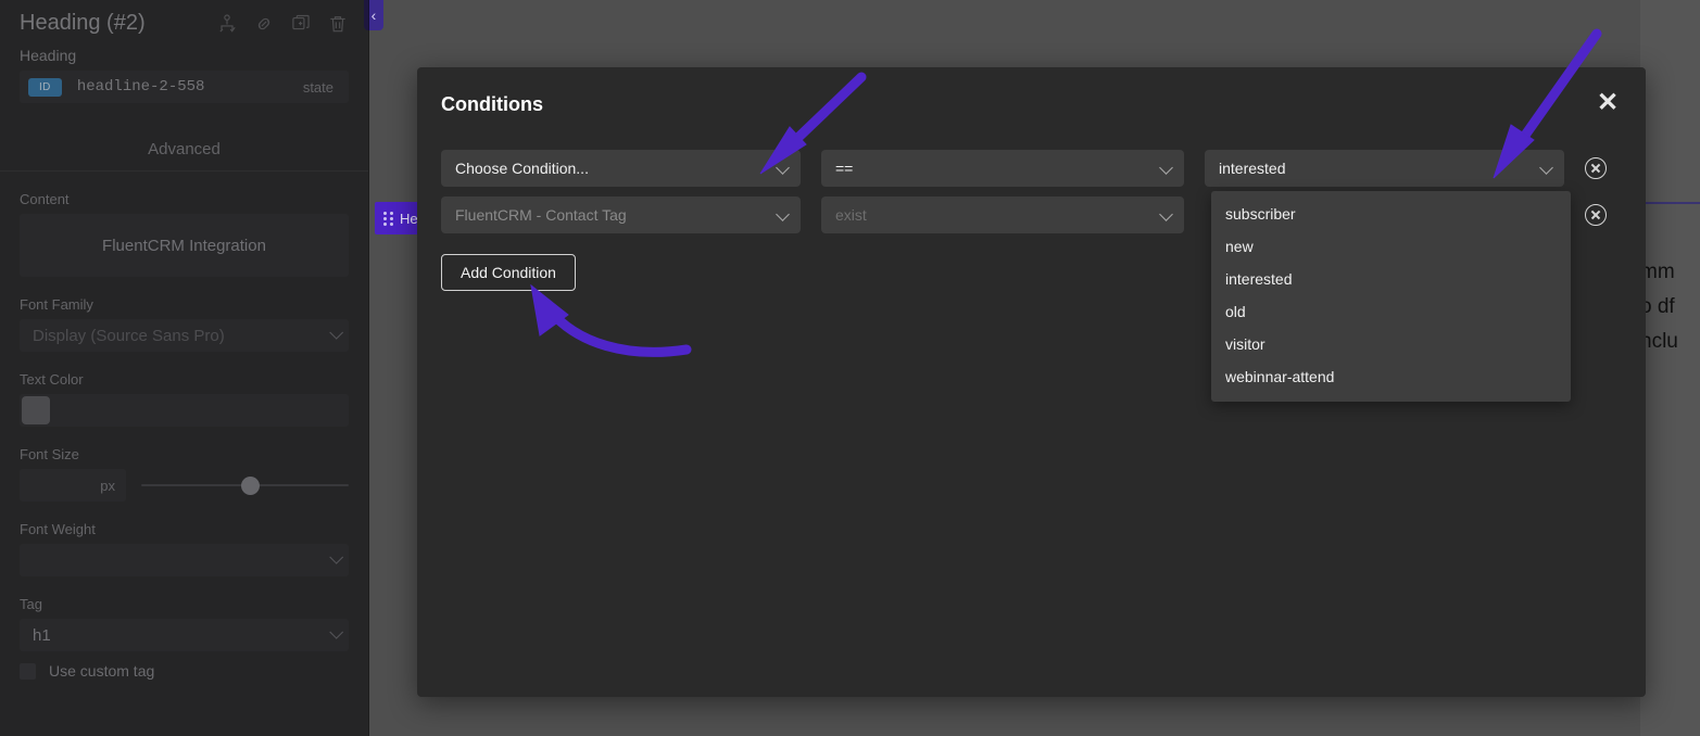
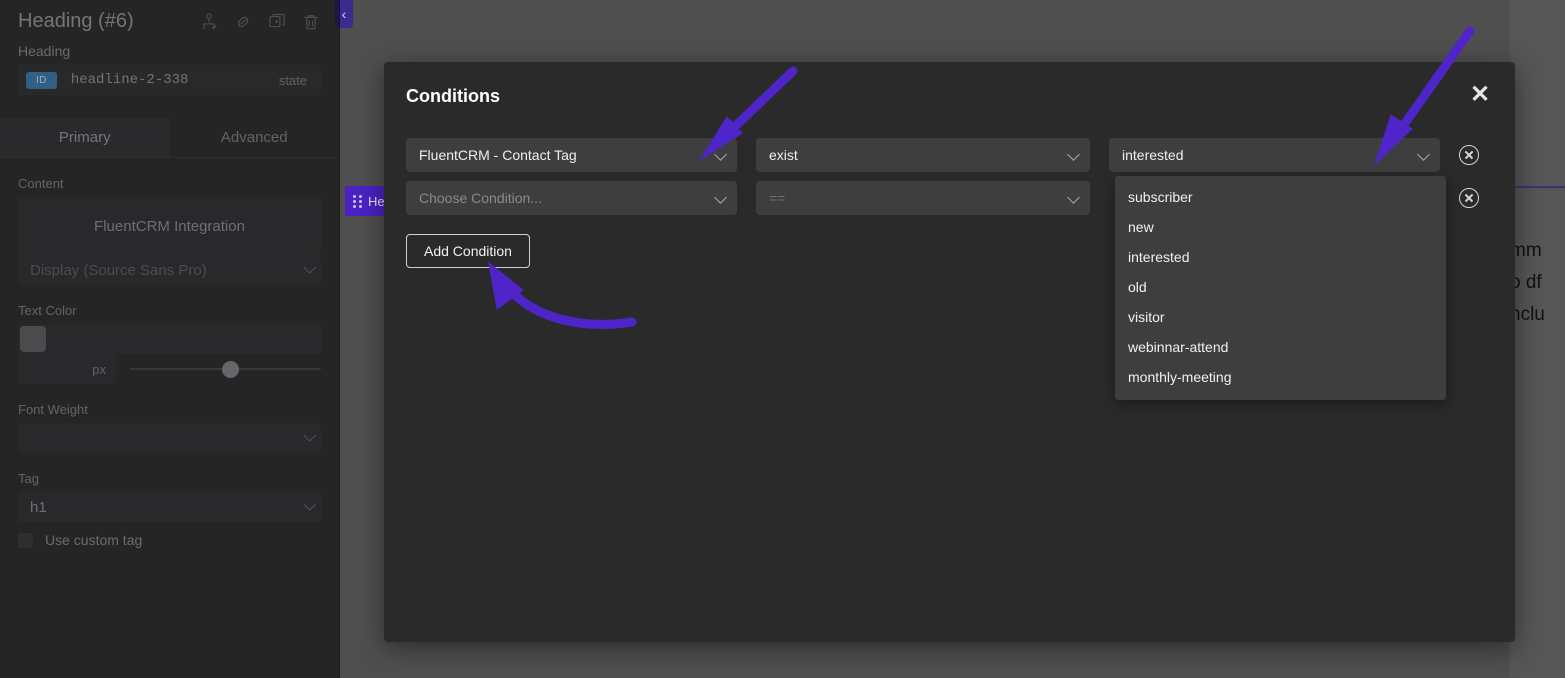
  mm
  o df
  nclu
  ‹
  He
- Heading (#2)
+ Heading (#6)
  Heading
  ID
- headline-2-558
+ headline-2-338
  state
+ Primary
  Advanced
  Content
  FluentCRM Integration
- Font Family
  Display (Source Sans Pro)
  Text Color
- Font Size
  px
  Font Weight
  Tag
  h1
  Use custom tag
  Conditions
  ✕
- Choose Condition...
+ FluentCRM - Contact Tag
- ==
+ exist
  interested
- FluentCRM - Contact Tag
+ Choose Condition...
- exist
+ ==
  Add Condition
  subscriber
  new
  interested
  old
  visitor
  webinnar-attend
+ monthly-meeting
